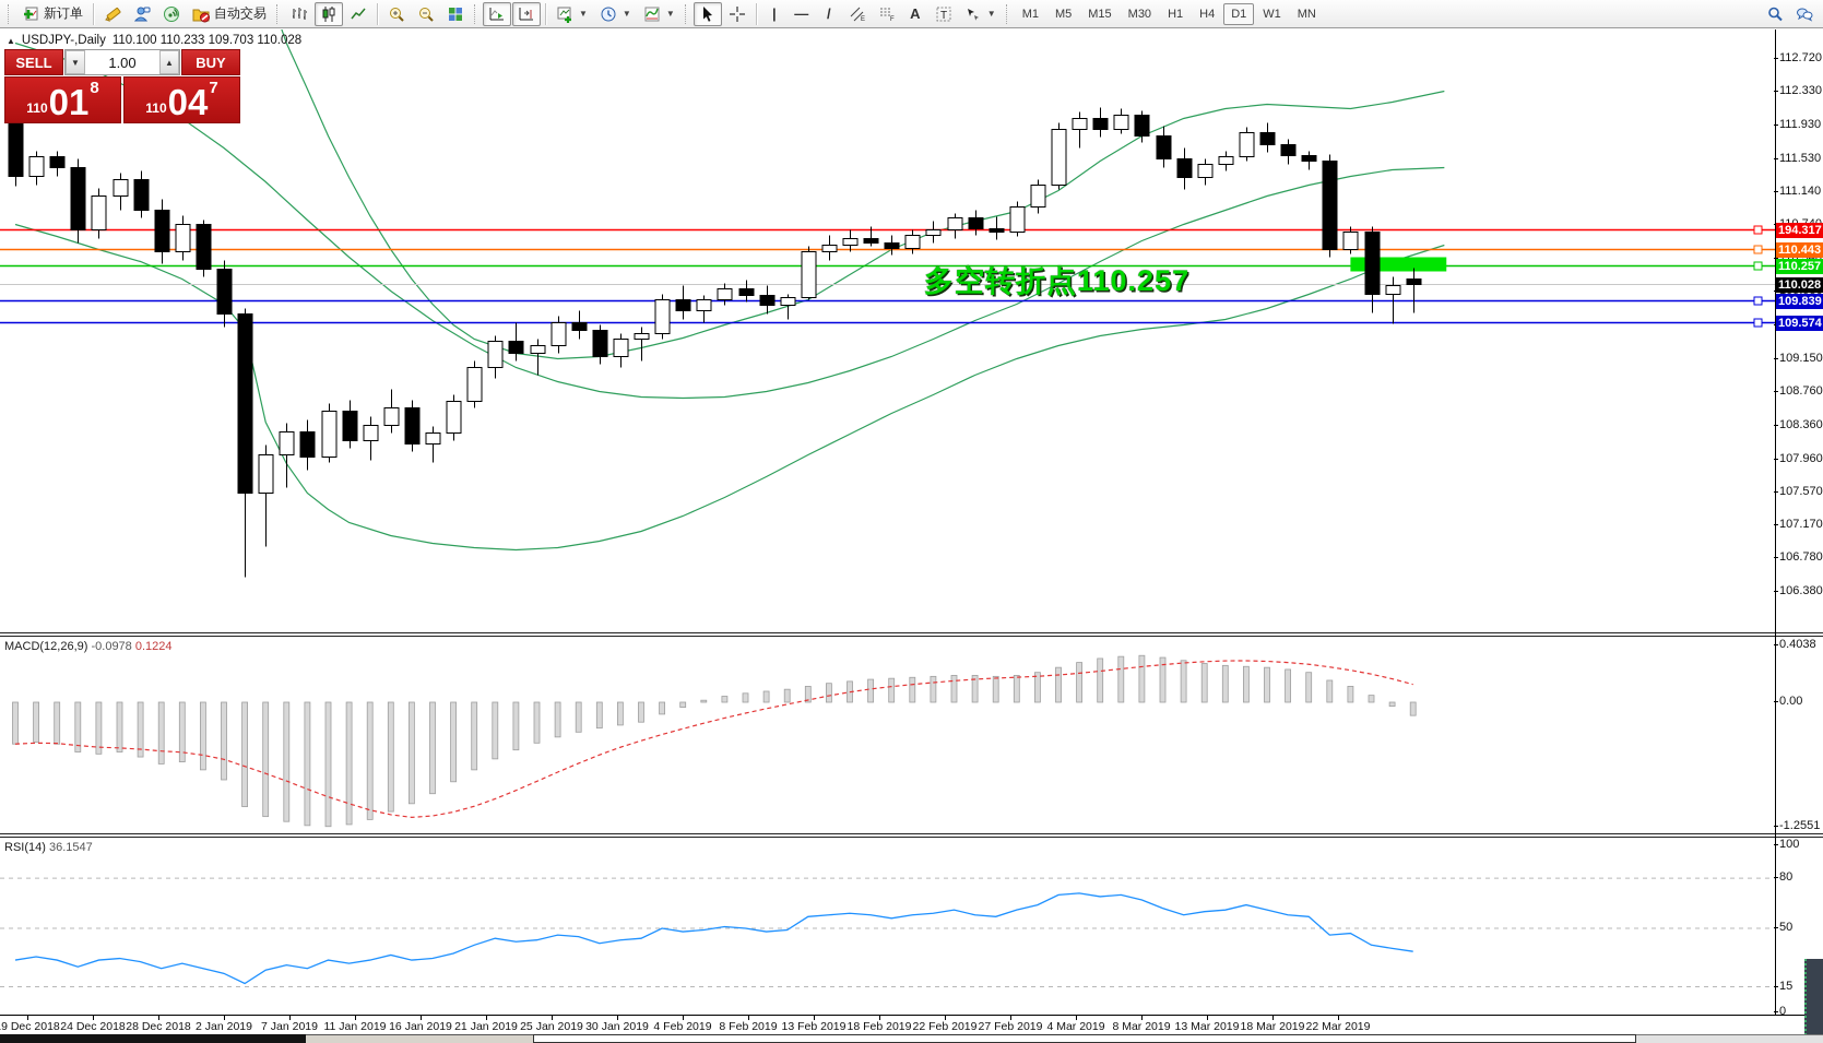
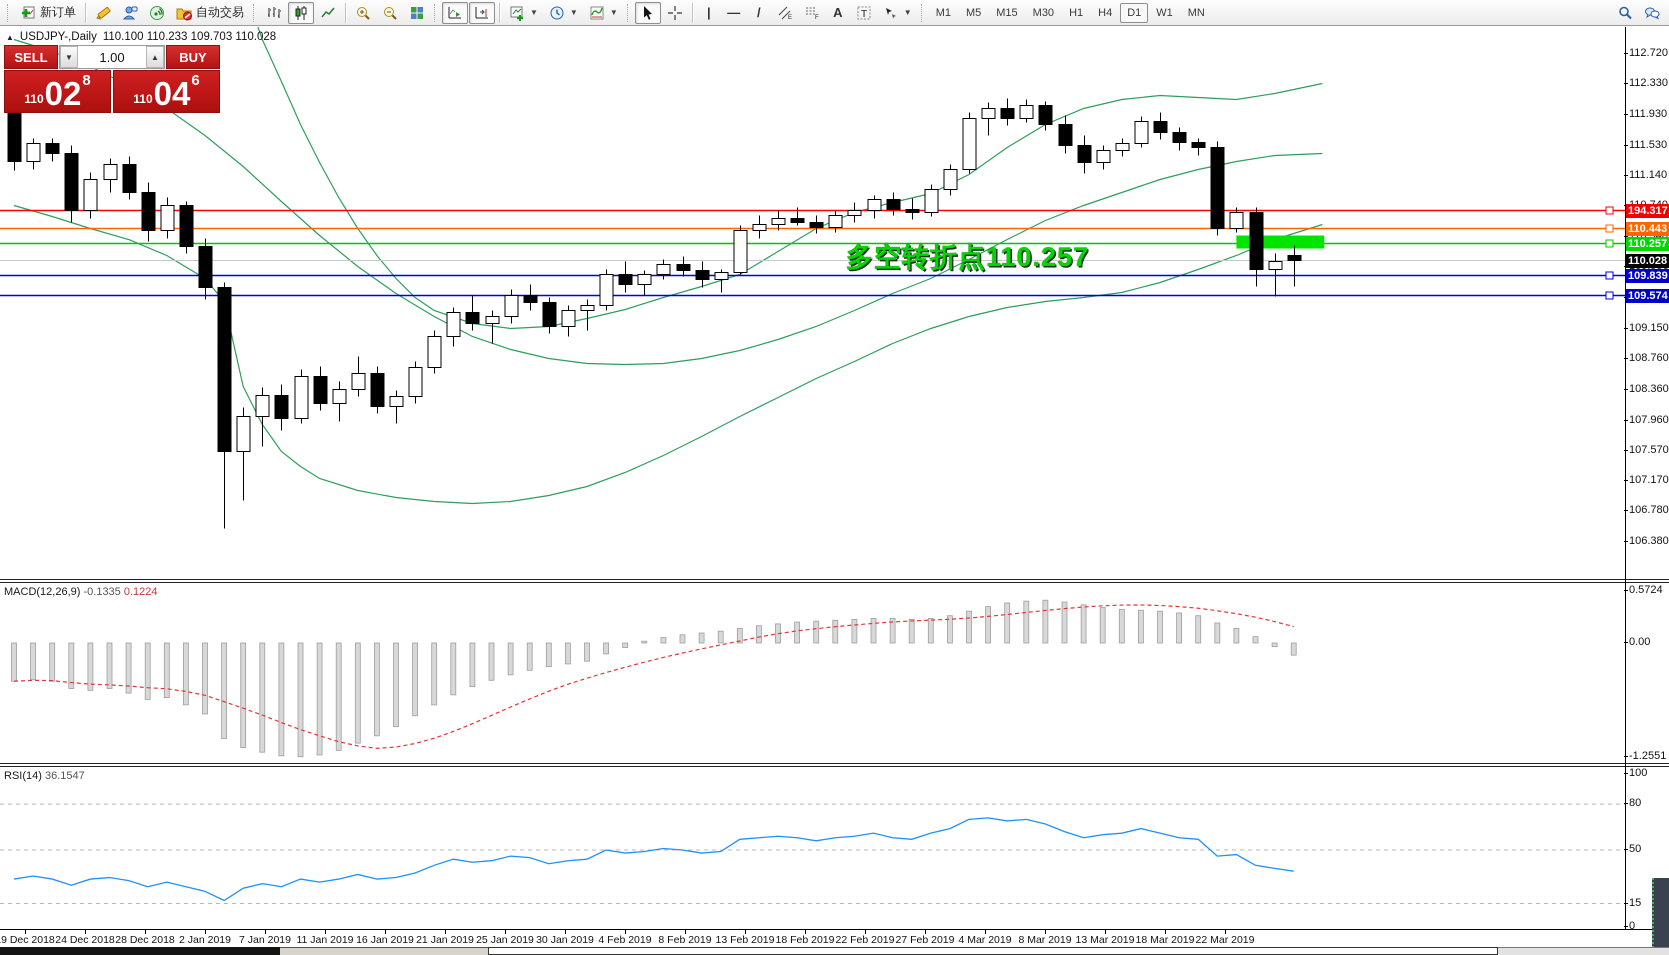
  新订单
  自动交易
  ▼
  ▼
  ▼
  |
  —
  /
  A
  T
  ▼
  M1
  M5
  M15
  M30
  H1
  H4
  D1
  W1
  MN
  ▲
  USDJPY-,Daily
  110.100 110.233 109.703 110.028
  SELL
  ▼
  1.00
  ▲
  BUY
  110
- 01
+ 02
  8
  110
  04
- 7
+ 6
  多空转折点110.257
- MACD(12,26,9) -0.0978 0.1224
+ MACD(12,26,9) -0.1335 0.1224
  RSI(14) 36.1547
  112.720
  112.330
  111.930
  111.530
  111.140
  110.340
  109.150
  108.760
  108.360
  107.960
  107.570
  107.170
  106.780
  106.380
- 0.4038
+ 0.5724
  0.00
  -1.2551
  100
  80
  50
  15
  0
  194.317
  110.443
  110.257
  110.028
  109.839
  109.574
  9 Dec 2018
  24 Dec 2018
  28 Dec 2018
  2 Jan 2019
  7 Jan 2019
  11 Jan 2019
  16 Jan 2019
  21 Jan 2019
  25 Jan 2019
  30 Jan 2019
  4 Feb 2019
  8 Feb 2019
  13 Feb 2019
  18 Feb 2019
  22 Feb 2019
  27 Feb 2019
  4 Mar 2019
  8 Mar 2019
  13 Mar 2019
  18 Mar 2019
  22 Mar 2019
